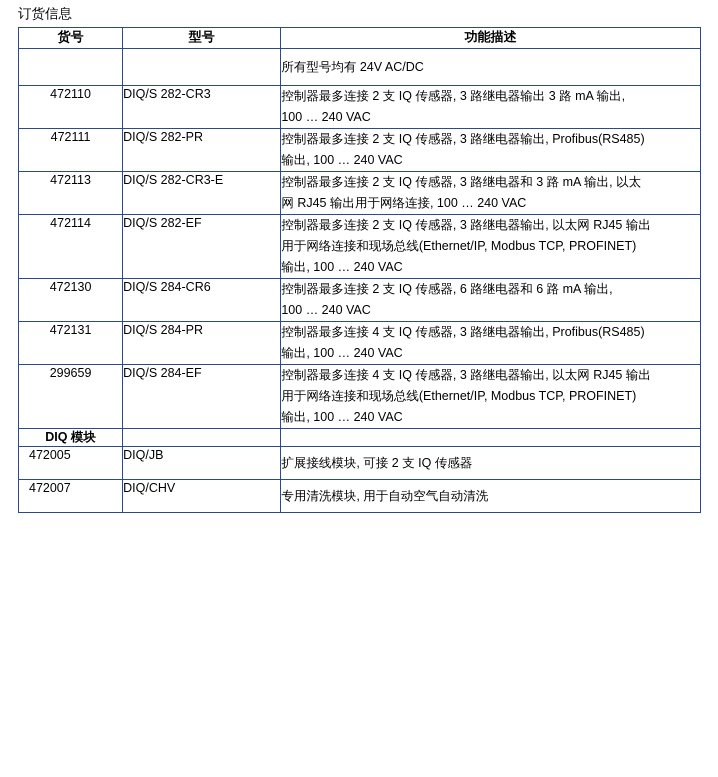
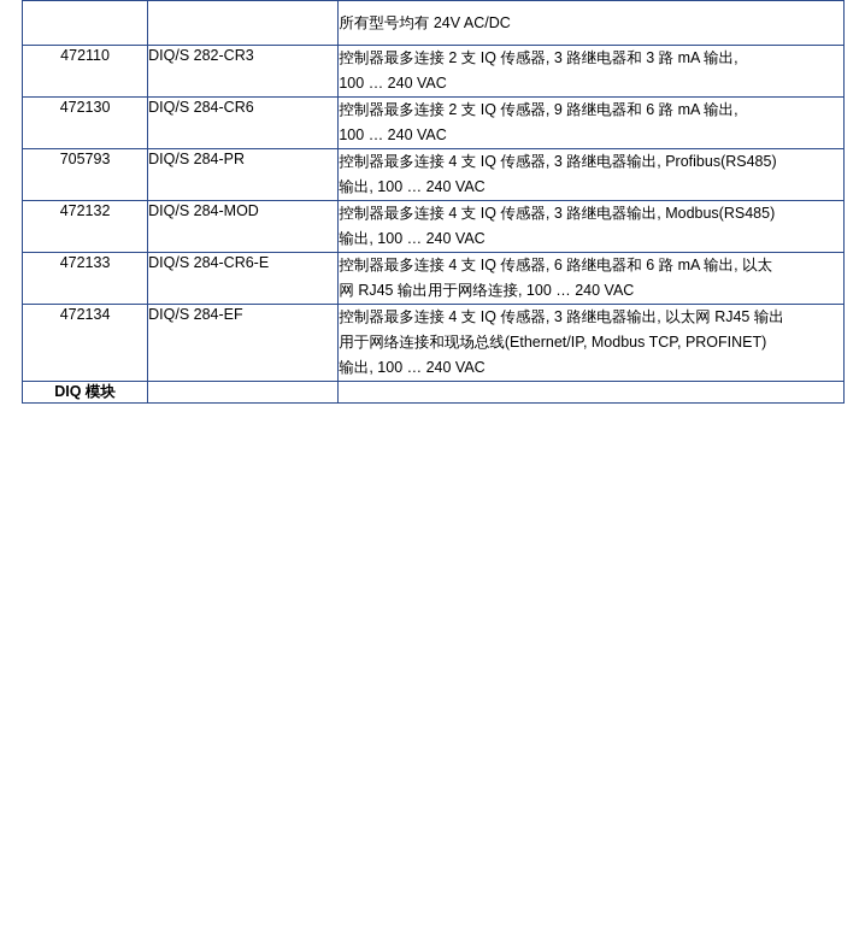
- 订货信息
- 货号	型号	功能描述
  		所有型号均有 24V AC/DC
- 472110	DIQ/S 282-CR3	控制器最多连接 2 支 IQ 传感器, 3 路继电器输出 3 路 mA 输出, 100 … 240 VAC
+ 472110	DIQ/S 282-CR3	控制器最多连接 2 支 IQ 传感器, 3 路继电器和 3 路 mA 输出, 100 … 240 VAC
- 472111	DIQ/S 282-PR	控制器最多连接 2 支 IQ 传感器, 3 路继电器输出, Profibus(RS485) 输出, 100 … 240 VAC
- 472113	DIQ/S 282-CR3-E	控制器最多连接 2 支 IQ 传感器, 3 路继电器和 3 路 mA 输出, 以太 网 RJ45 输出用于网络连接, 100 … 240 VAC
- 472114	DIQ/S 282-EF	控制器最多连接 2 支 IQ 传感器, 3 路继电器输出, 以太网 RJ45 输出 用于网络连接和现场总线(Ethernet/IP, Modbus TCP, PROFINET) 输出, 100 … 240 VAC
- 472130	DIQ/S 284-CR6	控制器最多连接 2 支 IQ 传感器, 6 路继电器和 6 路 mA 输出, 100 … 240 VAC
+ 472130	DIQ/S 284-CR6	控制器最多连接 2 支 IQ 传感器, 9 路继电器和 6 路 mA 输出, 100 … 240 VAC
- 472131	DIQ/S 284-PR	控制器最多连接 4 支 IQ 传感器, 3 路继电器输出, Profibus(RS485) 输出, 100 … 240 VAC
+ 705793	DIQ/S 284-PR	控制器最多连接 4 支 IQ 传感器, 3 路继电器输出, Profibus(RS485) 输出, 100 … 240 VAC
+ 472132	DIQ/S 284-MOD	控制器最多连接 4 支 IQ 传感器, 3 路继电器输出, Modbus(RS485) 输出, 100 … 240 VAC
+ 472133	DIQ/S 284-CR6-E	控制器最多连接 4 支 IQ 传感器, 6 路继电器和 6 路 mA 输出, 以太 网 RJ45 输出用于网络连接, 100 … 240 VAC
- 299659	DIQ/S 284-EF	控制器最多连接 4 支 IQ 传感器, 3 路继电器输出, 以太网 RJ45 输出 用于网络连接和现场总线(Ethernet/IP, Modbus TCP, PROFINET) 输出, 100 … 240 VAC
+ 472134	DIQ/S 284-EF	控制器最多连接 4 支 IQ 传感器, 3 路继电器输出, 以太网 RJ45 输出 用于网络连接和现场总线(Ethernet/IP, Modbus TCP, PROFINET) 输出, 100 … 240 VAC
  DIQ 模块
- 472005	DIQ/JB	扩展接线模块, 可接 2 支 IQ 传感器
- 472007	DIQ/CHV	专用清洗模块, 用于自动空气自动清洗
